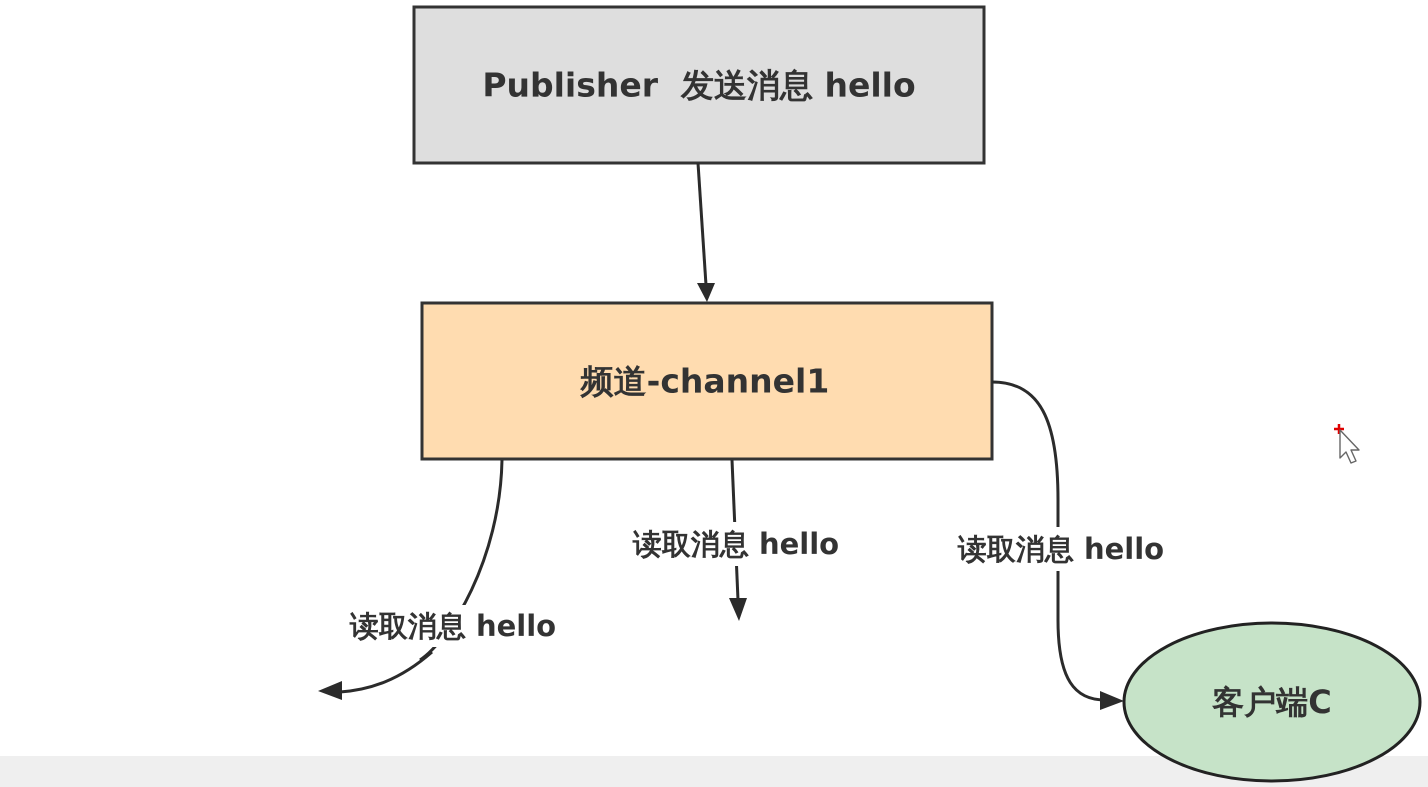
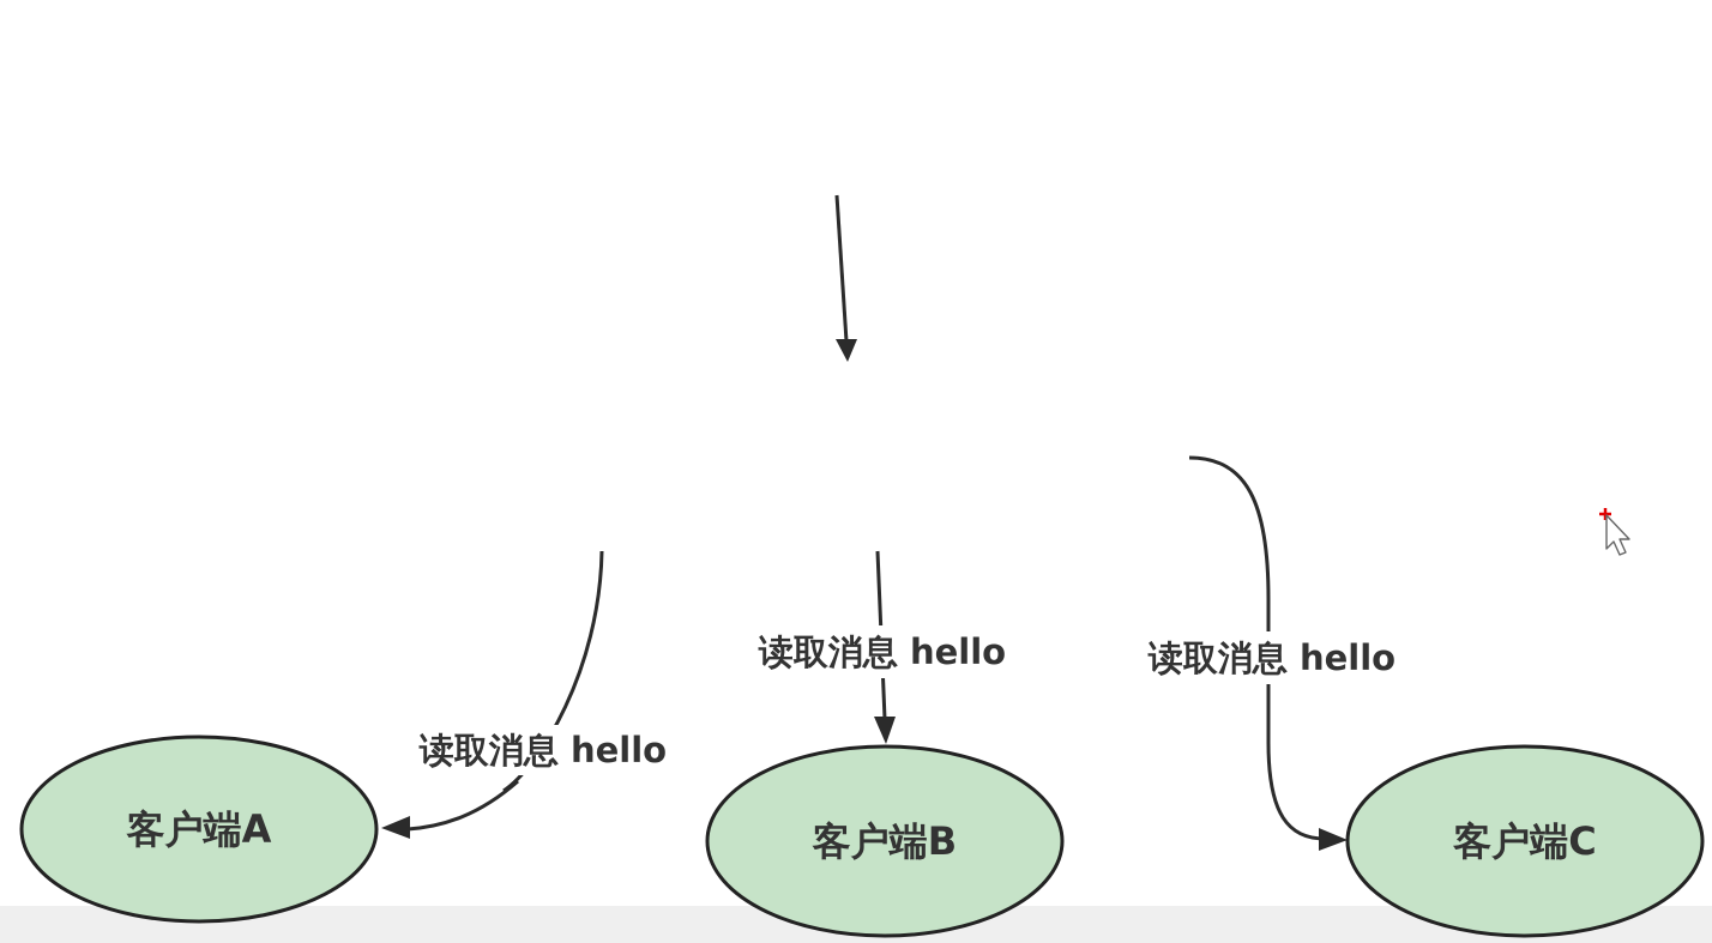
- Publisher 发送消息 hello
- 频道-channel1
  读取消息 hello
  读取消息 hello
  读取消息 hello
+ 客户端A
+ 客户端B
  客户端C
